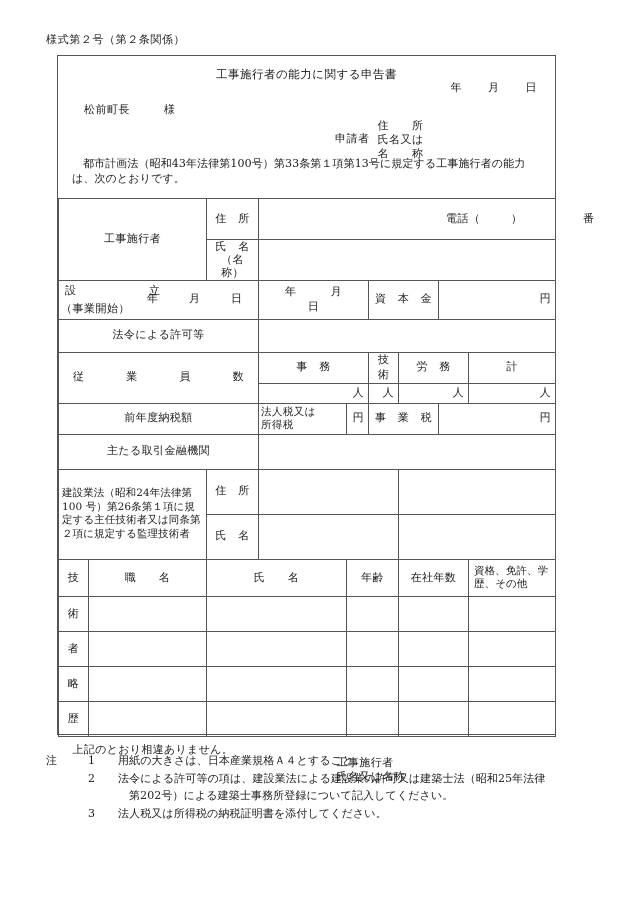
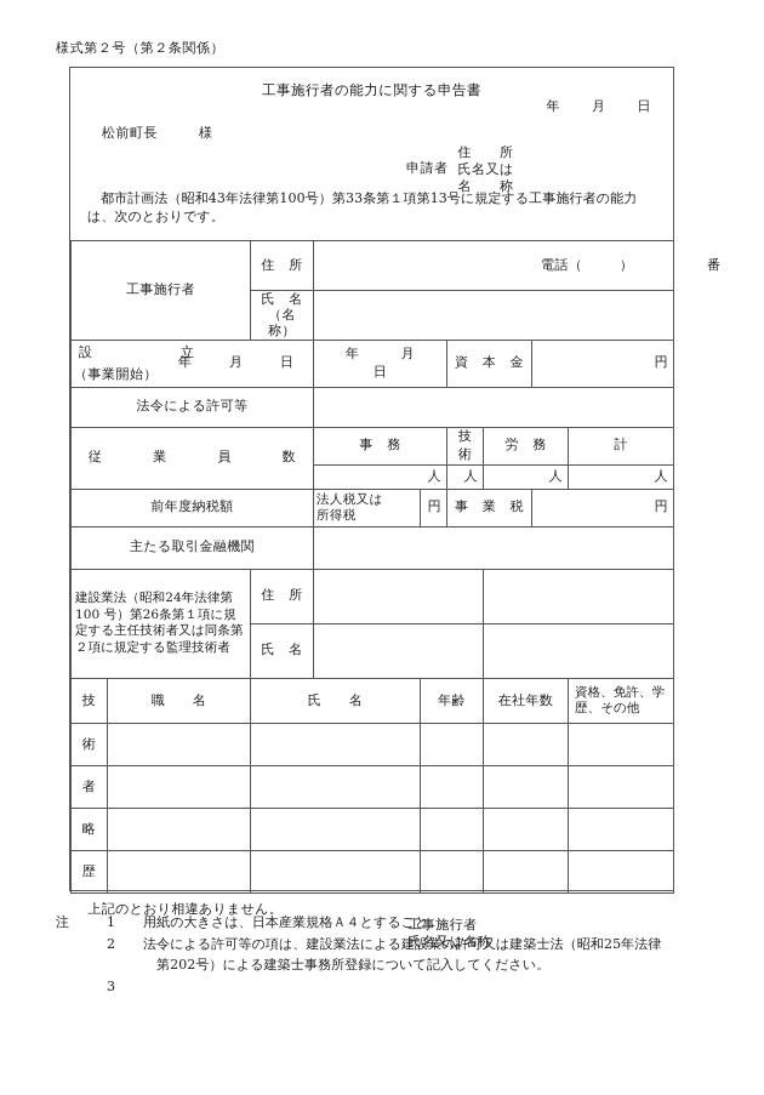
  様式第２号（第２条関係）
  工事施行者の能力に関する申告書
  年 月 日
  松前町長 様
  申請者
  住 所
  氏名又は
  名 称
  都市計画法（昭和43年法律第100号）第33条第１項第13号に規定する工事施行者の能力は、次のとおりです。
  工事施行者	住 所	電話（ ） 番
  氏 名 （名称）
  設 立 年 月 日 （事業開始）	年 月 日	資 本 金	円
  法令による許可等
  従 業 員 数	事 務	技 術	労 務	計
  人	人	人	人
  前年度納税額	法人税又は 所得税	円	事 業 税	円
  主たる取引金融機関
  建設業法（昭和24年法律第 100 号）第26条第１項に規定する主任技術者又は同条第２項に規定する監理技術者	住 所
  氏 名
  技	職 名	氏 名	年齢	在社年数	資格、免許、学歴、その他
  術
  者
  略
  歴
  上記のとおり相違ありません。 工事施行者 氏名又は名称
  注
  1
  用紙の大きさは、日本産業規格Ａ４とすること。
  2
  法令による許可等の項は、建設業法による建設業の許可又は建築士法（昭和25年法律
  第202号）による建築士事務所登録について記入してください。
  3
- 法人税又は所得税の納税証明書を添付してください。
